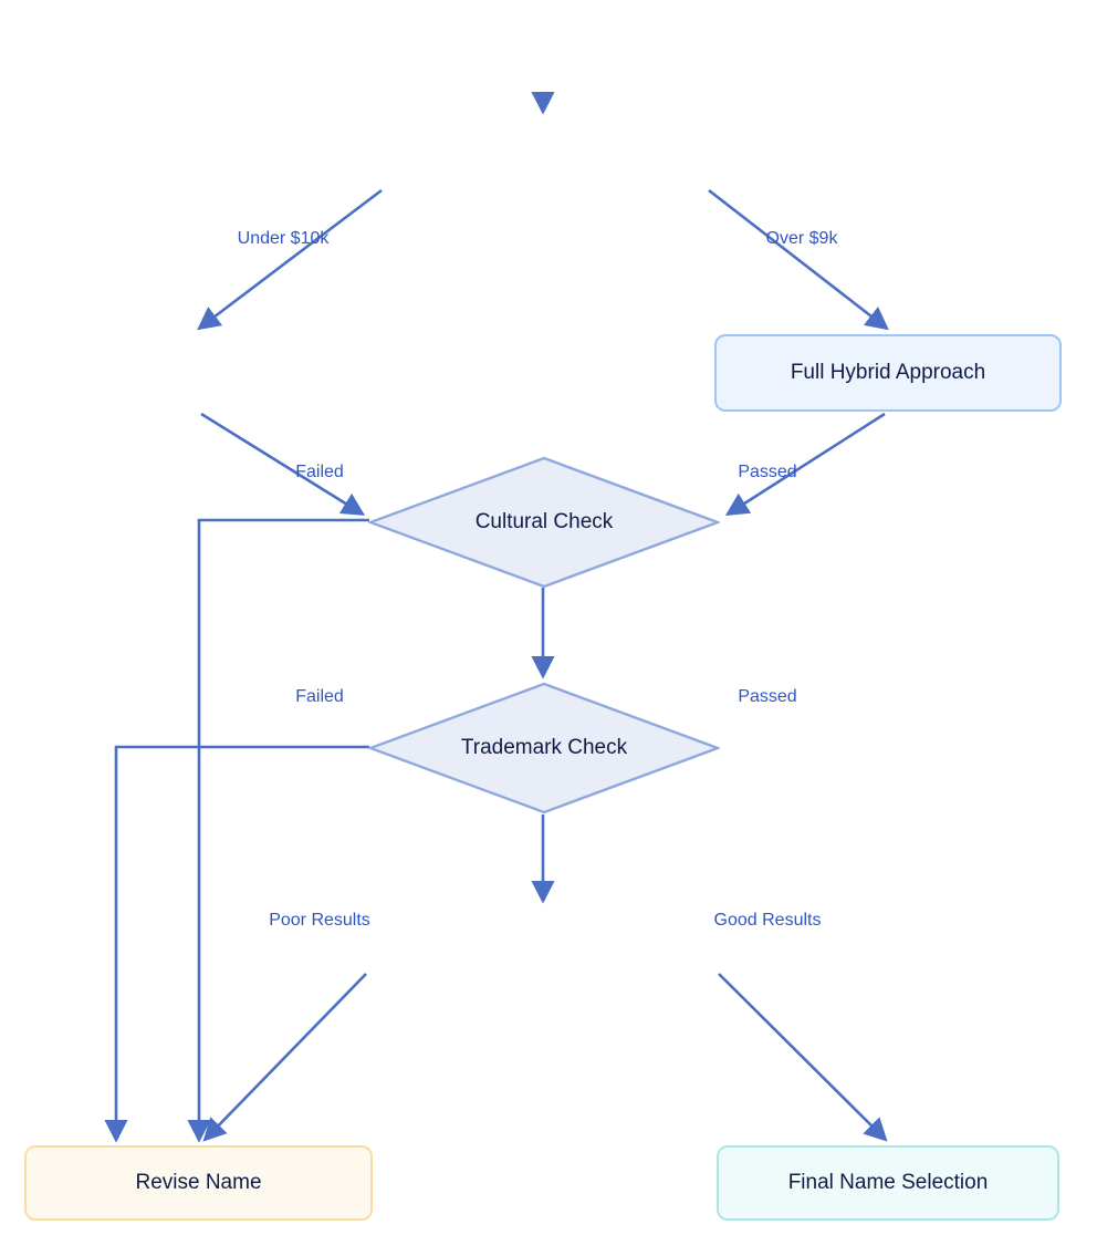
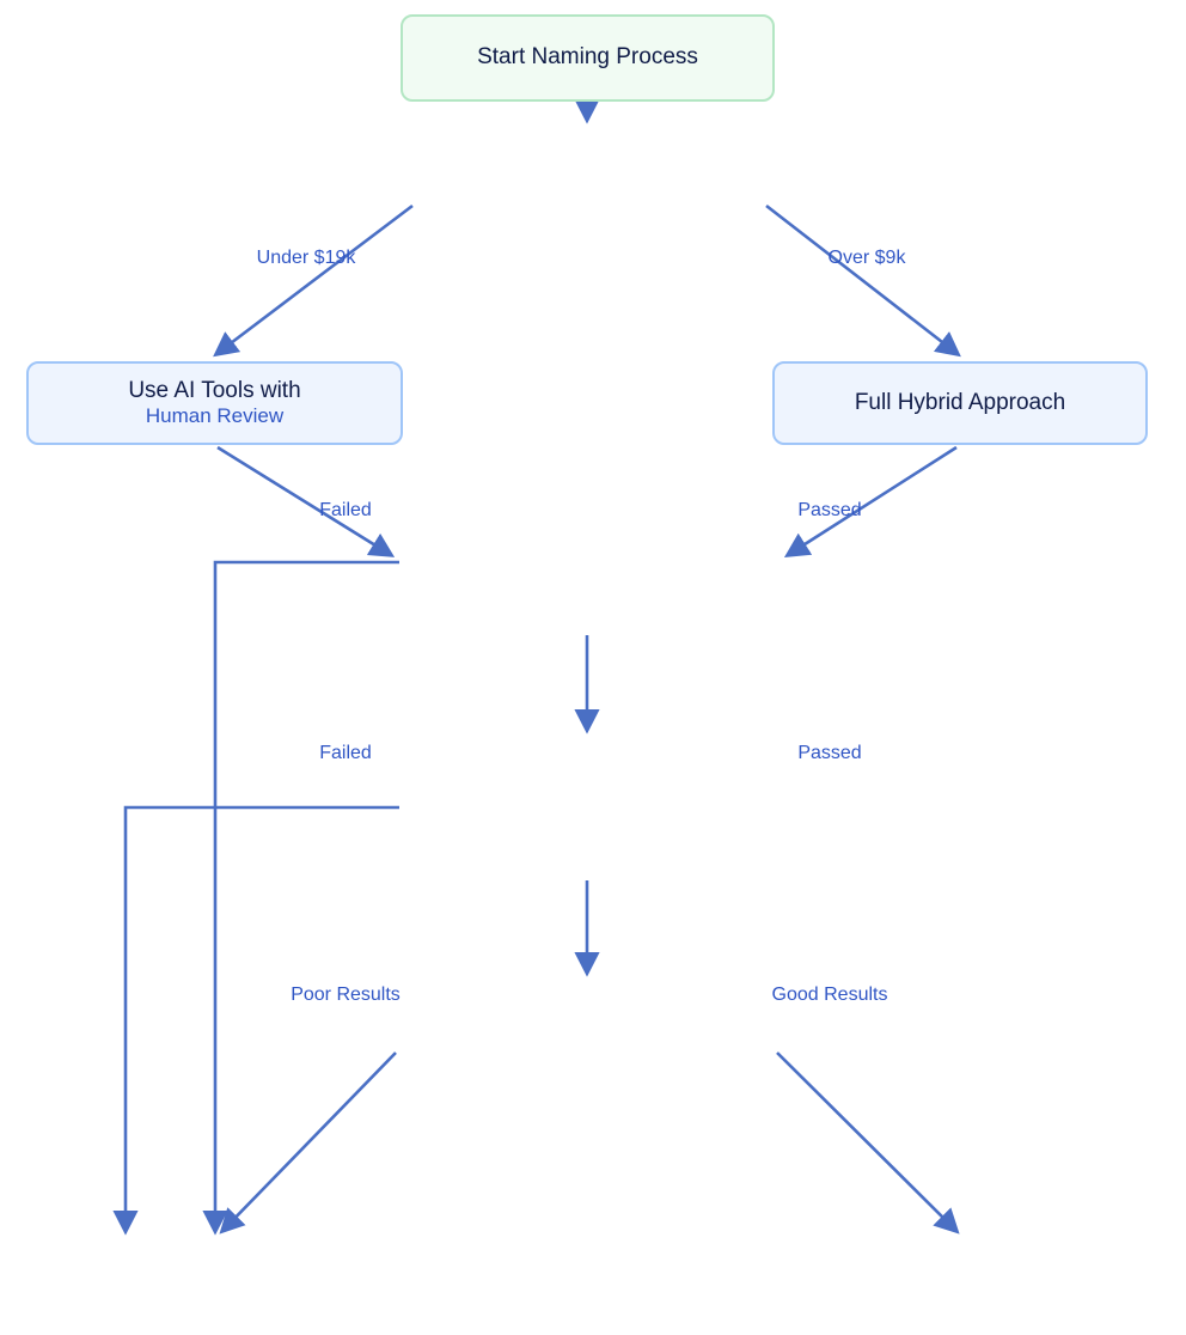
+ Start Naming Process
+ Use AI Tools with
+ Human Review
  Full Hybrid Approach
- Cultural Check
- Trademark Check
- Revise Name
- Final Name Selection
- Under $10k
+ Under $19k
  Over $9k
  Failed
  Passed
  Failed
  Passed
  Poor Results
  Good Results
